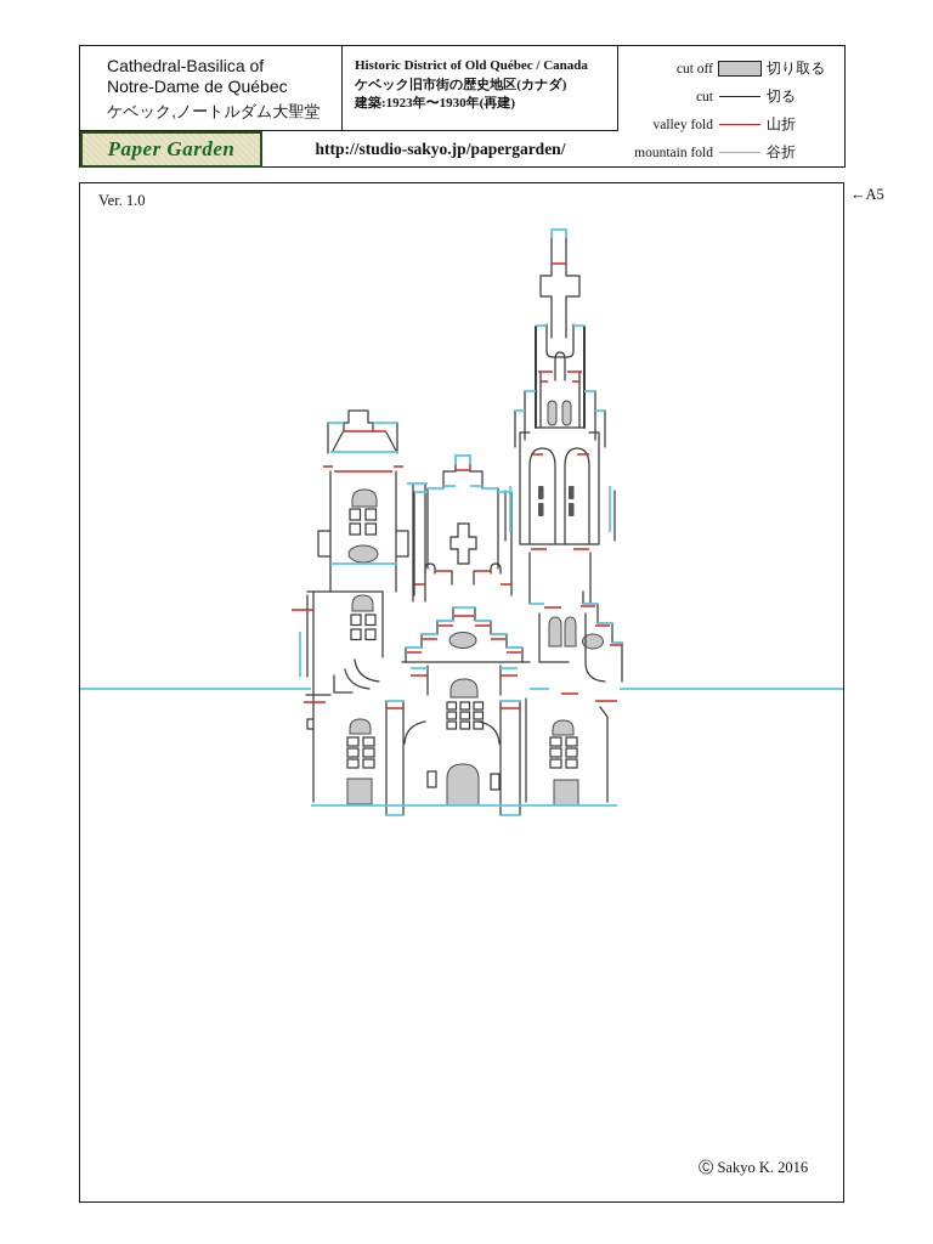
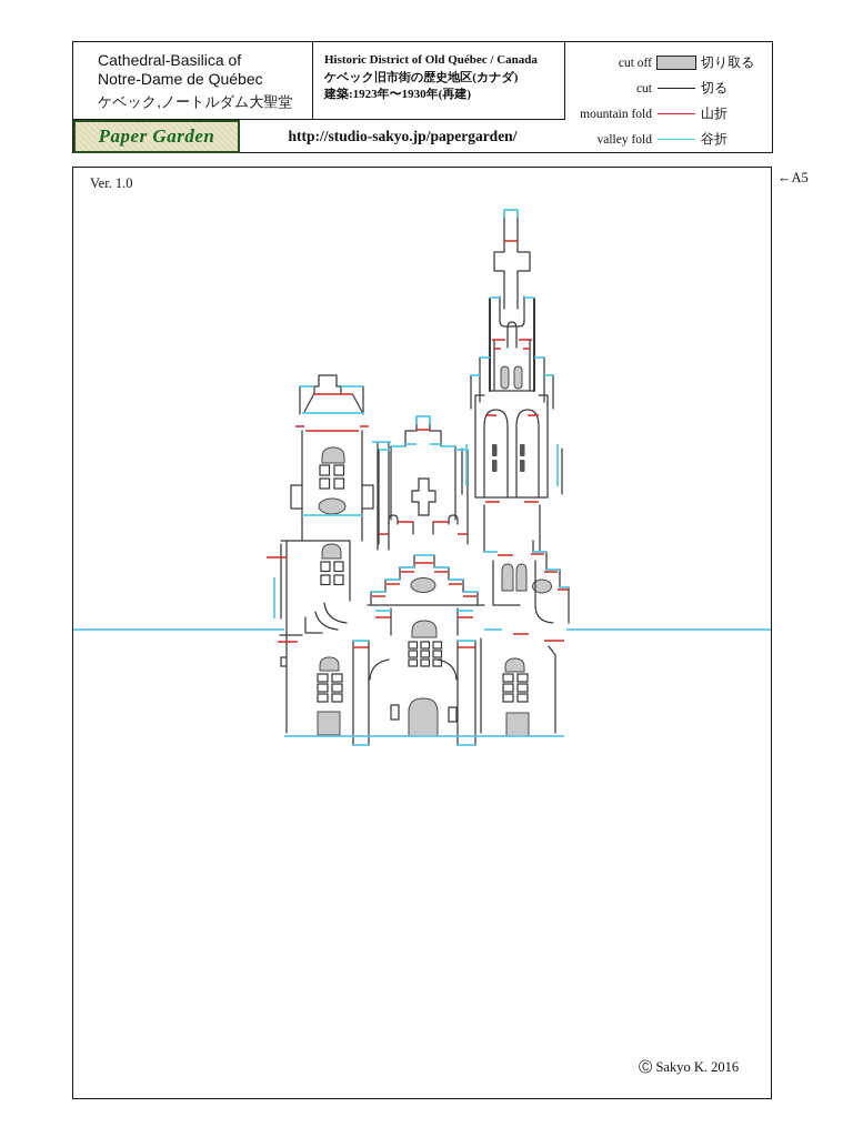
  Cathedral-Basilica of
  Notre-Dame de Québec
  ケベック,ノートルダム大聖堂
  Historic District of Old Québec / Canada
  ケベック旧市街の歴史地区(カナダ)
  建築:1923年〜1930年(再建)
  cut off
  切り取る
  cut
  切る
- valley fold
+ mountain fold
  山折
- mountain fold
+ valley fold
  谷折
  Paper Garden
  http://studio-sakyo.jp/papergarden/
  Ver. 1.0
  ←A5
  Ⓒ Sakyo K. 2016
